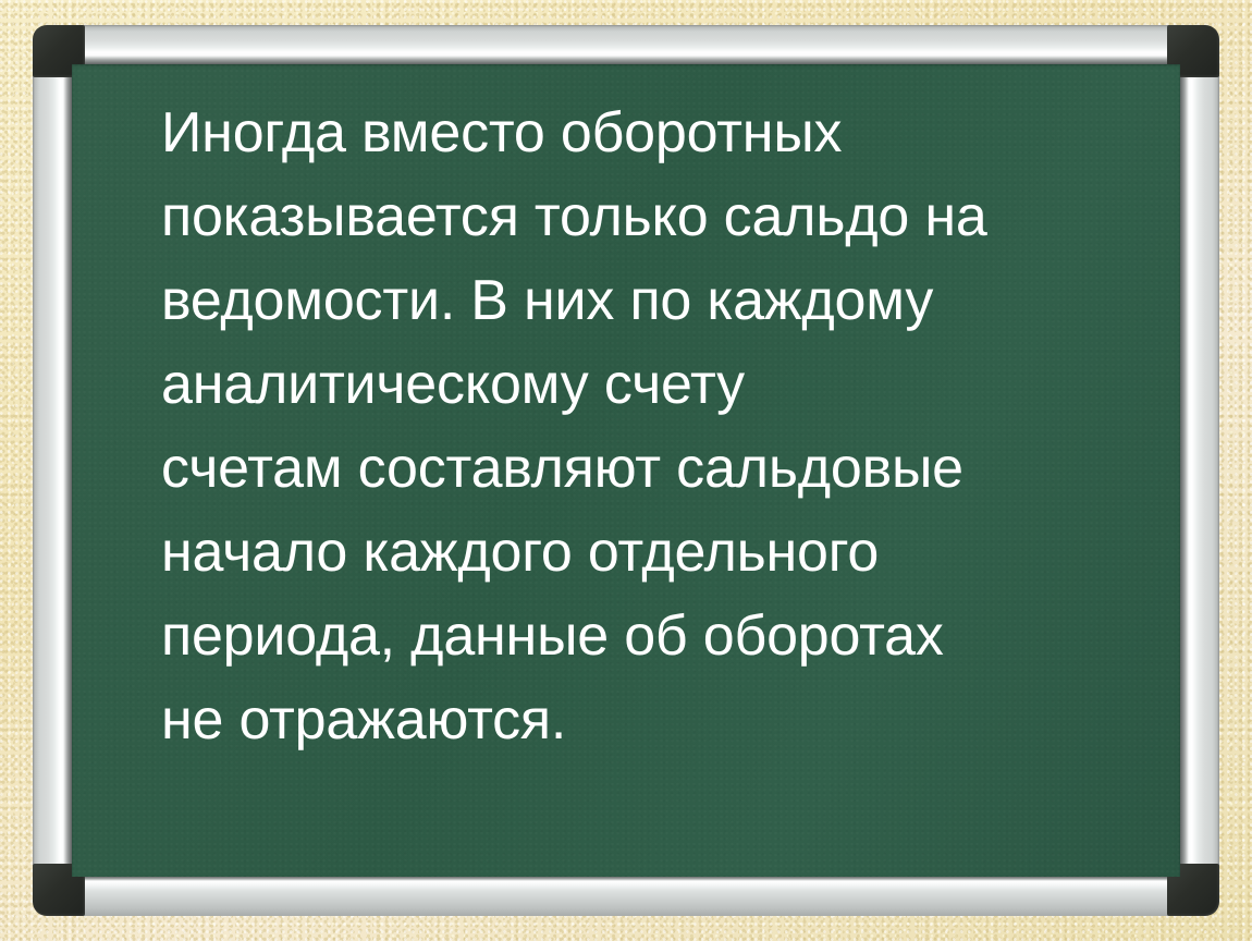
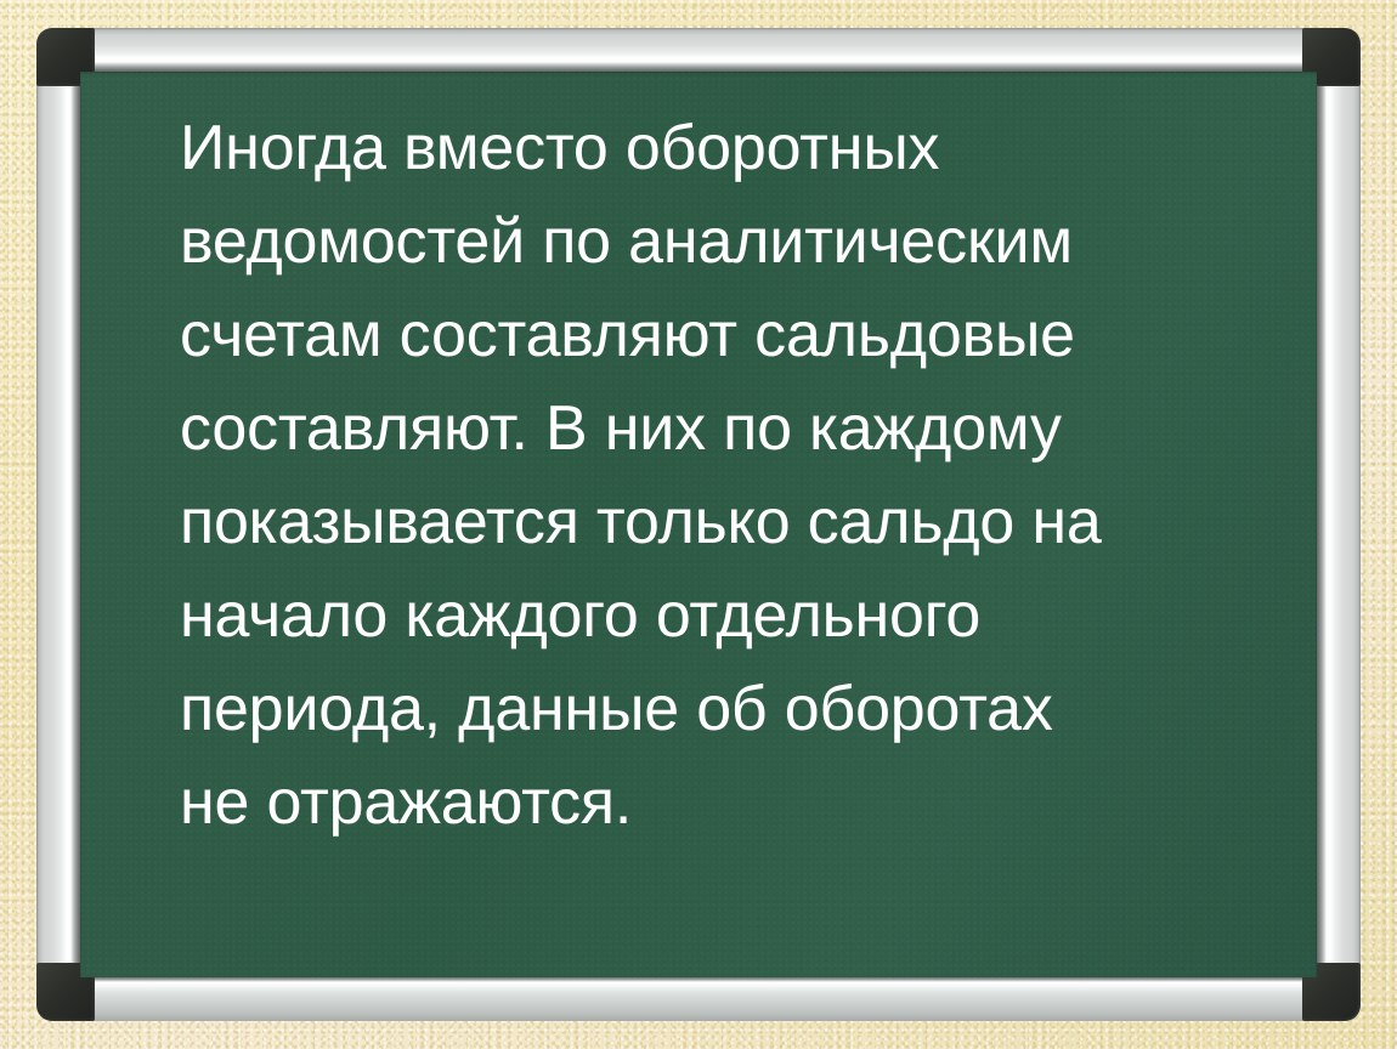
  Иногда вместо оборотных
+ ведомостей по аналитическим
- показывается только сальдо на
+ счетам составляют сальдовые
- ведомости. В них по каждому
+ составляют. В них по каждому
- аналитическому счету
- счетам составляют сальдовые
+ показывается только сальдо на
  начало каждого отдельного
  периода, данные об оборотах
  не отражаются.
